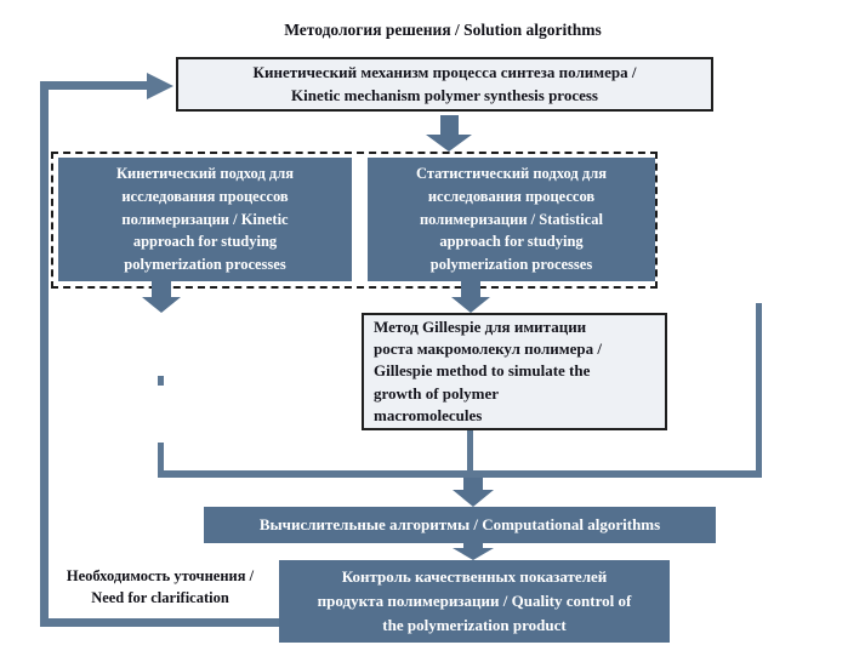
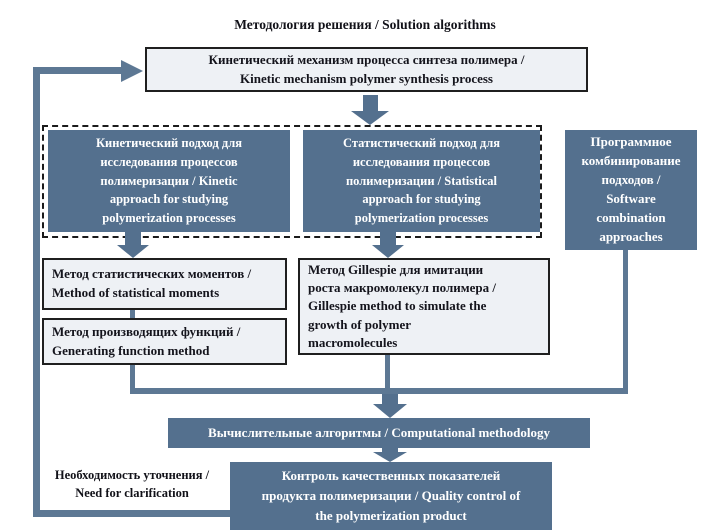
  Методология решения / Solution algorithms
  Кинетический механизм процесса синтеза полимера /
  Kinetic mechanism polymer synthesis process
  Кинетический подход для
  исследования процессов
  полимеризации / Kinetic
  approach for studying
  polymerization processes
  Статистический подход для
  исследования процессов
  полимеризации / Statistical
  approach for studying
  polymerization processes
+ Программное
+ комбинирование
+ подходов /
+ Software
+ combination
+ approaches
+ Метод статистических моментов /
+ Method of statistical moments
+ Метод производящих функций /
+ Generating function method
  Метод Gillespie для имитации
  роста макромолекул полимера /
  Gillespie method to simulate the
  growth of polymer
  macromolecules
- Вычислительные алгоритмы / Computational algorithms
+ Вычислительные алгоритмы / Computational methodology
  Контроль качественных показателей
  продукта полимеризации / Quality control of
  the polymerization product
  Необходимость уточнения /
  Need for clarification
